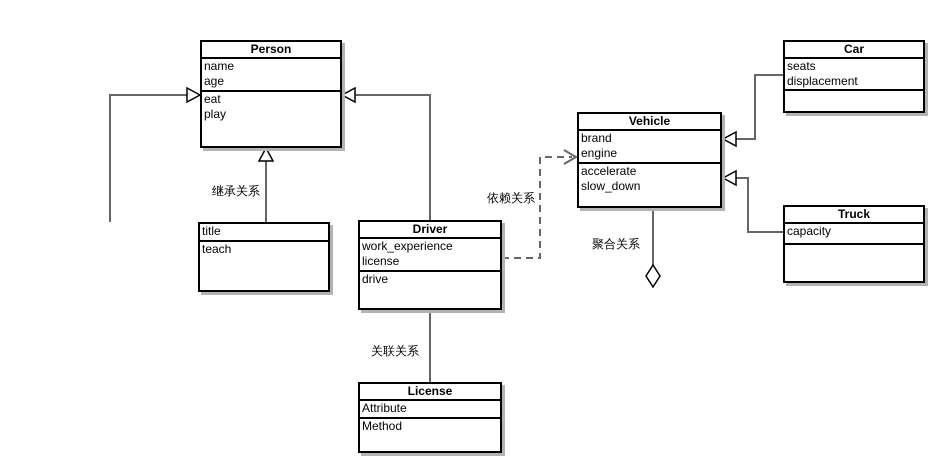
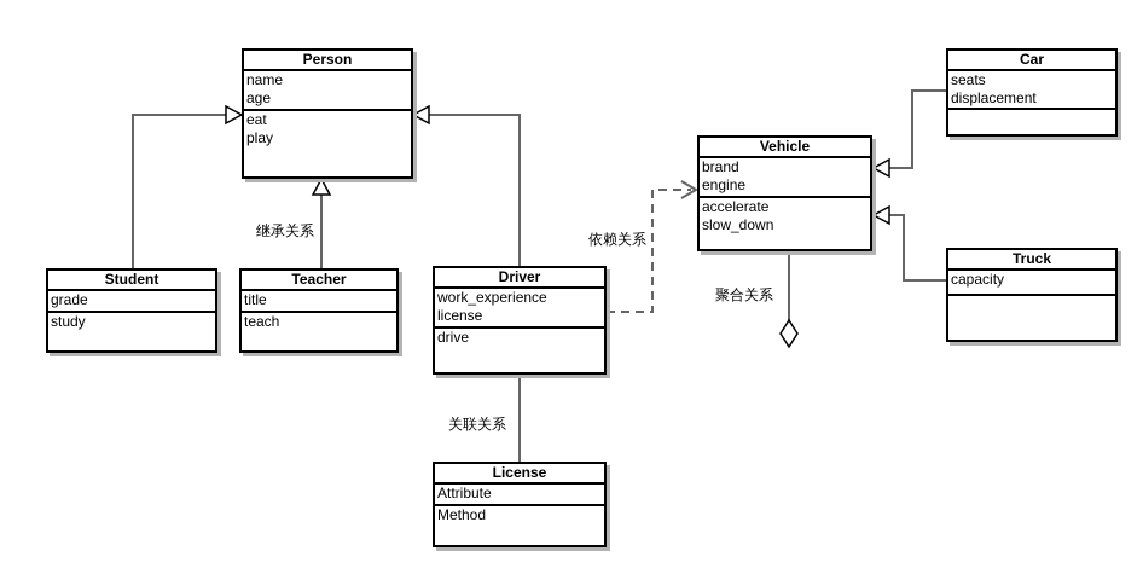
  Person
  name
  age
  eat
  play
+ Student
+ grade
+ study
+ Teacher
  title
  teach
  Driver
  work_experience
  license
  drive
  License
  Attribute
  Method
  Vehicle
  brand
  engine
  accelerate
  slow_down
  Car
  seats
  displacement
  Truck
  capacity
  继承关系
  依赖关系
  聚合关系
  关联关系
